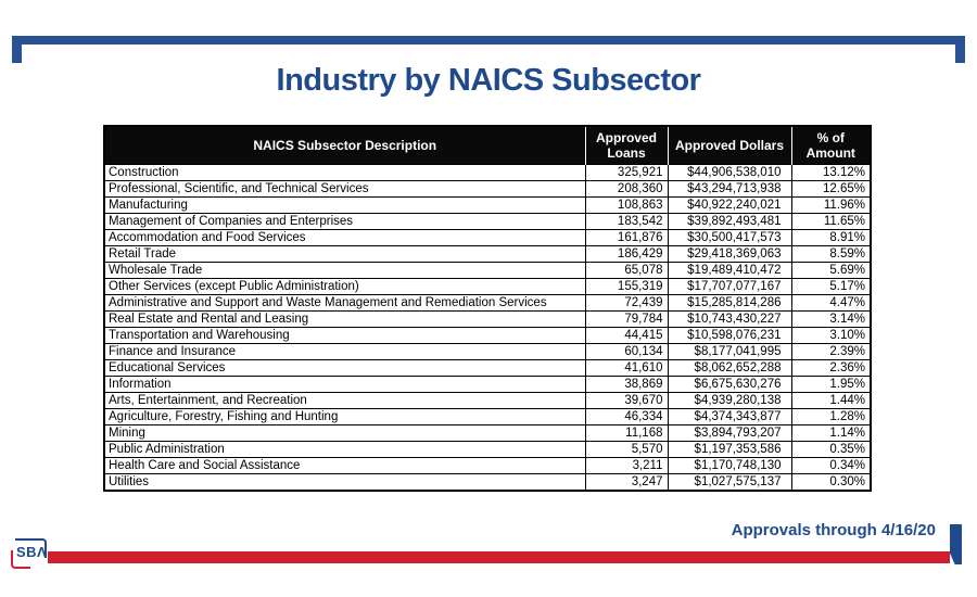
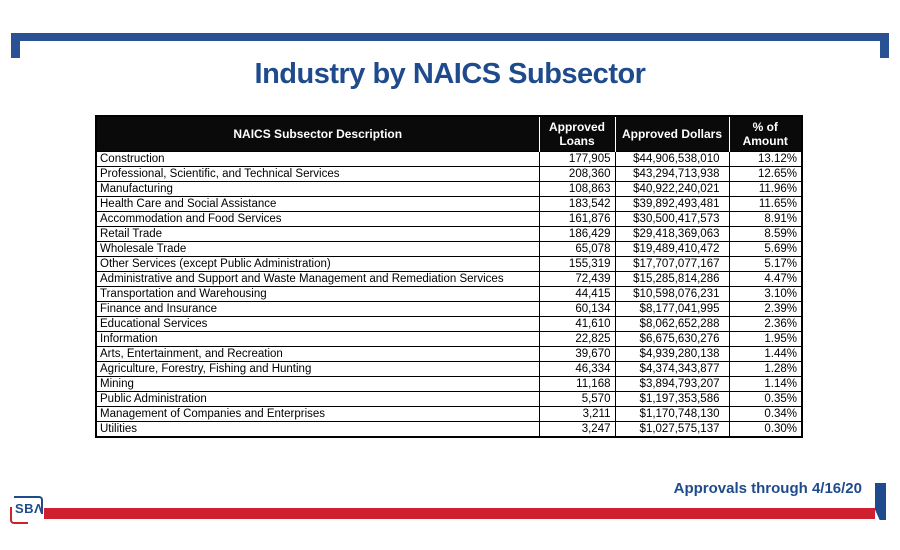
  Industry by NAICS Subsector
  NAICS Subsector Description	Approved Loans	Approved Dollars	% of Amount
- Construction	325,921	$44,906,538,010	13.12%
+ Construction	177,905	$44,906,538,010	13.12%
  Professional, Scientific, and Technical Services	208,360	$43,294,713,938	12.65%
  Manufacturing	108,863	$40,922,240,021	11.96%
- Management of Companies and Enterprises	183,542	$39,892,493,481	11.65%
+ Health Care and Social Assistance	183,542	$39,892,493,481	11.65%
  Accommodation and Food Services	161,876	$30,500,417,573	8.91%
  Retail Trade	186,429	$29,418,369,063	8.59%
  Wholesale Trade	65,078	$19,489,410,472	5.69%
  Other Services (except Public Administration)	155,319	$17,707,077,167	5.17%
  Administrative and Support and Waste Management and Remediation Services	72,439	$15,285,814,286	4.47%
- Real Estate and Rental and Leasing	79,784	$10,743,430,227	3.14%
  Transportation and Warehousing	44,415	$10,598,076,231	3.10%
  Finance and Insurance	60,134	$8,177,041,995	2.39%
  Educational Services	41,610	$8,062,652,288	2.36%
- Information	38,869	$6,675,630,276	1.95%
+ Information	22,825	$6,675,630,276	1.95%
  Arts, Entertainment, and Recreation	39,670	$4,939,280,138	1.44%
  Agriculture, Forestry, Fishing and Hunting	46,334	$4,374,343,877	1.28%
  Mining	11,168	$3,894,793,207	1.14%
  Public Administration	5,570	$1,197,353,586	0.35%
- Health Care and Social Assistance	3,211	$1,170,748,130	0.34%
+ Management of Companies and Enterprises	3,211	$1,170,748,130	0.34%
  Utilities	3,247	$1,027,575,137	0.30%
  Approvals through 4/16/20
  SBΛ
